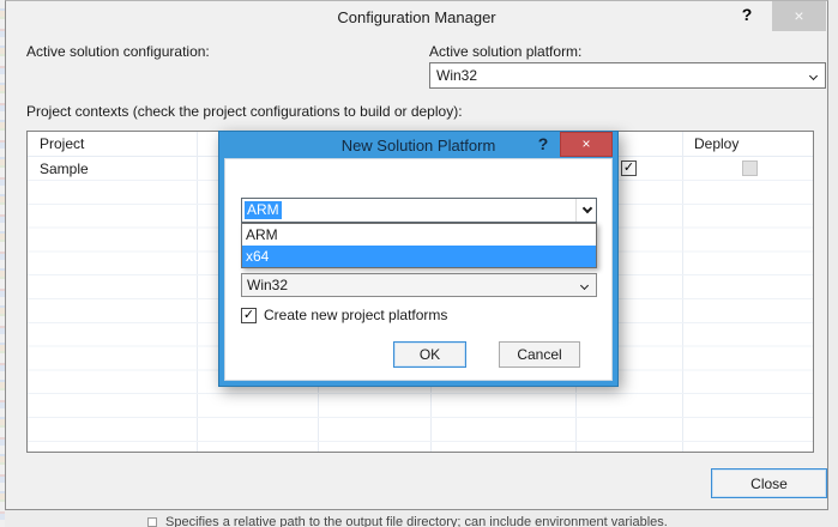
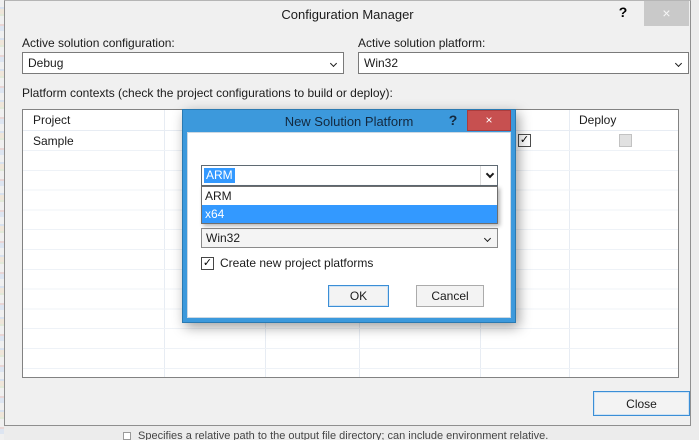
- Specifies a relative path to the output file directory; can include environment variables.
+ Specifies a relative path to the output file directory; can include environment relative.
  Configuration Manager
  ?
  ×
  Active solution configuration:
+ Debug
  Active solution platform:
  Win32
- Project contexts (check the project configurations to build or deploy):
+ Platform contexts (check the project configurations to build or deploy):
  Project
  Deploy
  Sample
  ✓
  Close
  New Solution Platform
  ?
  ×
  ARM
  ARM
  x64
  Win32
  ✓
  Create new project platforms
  OK
  Cancel
